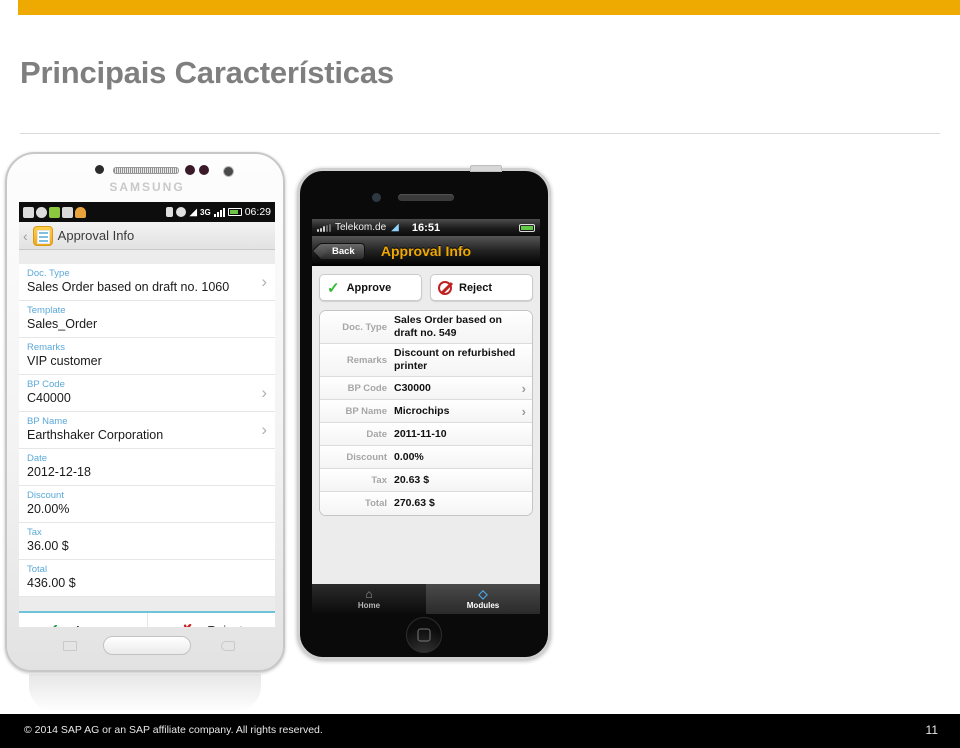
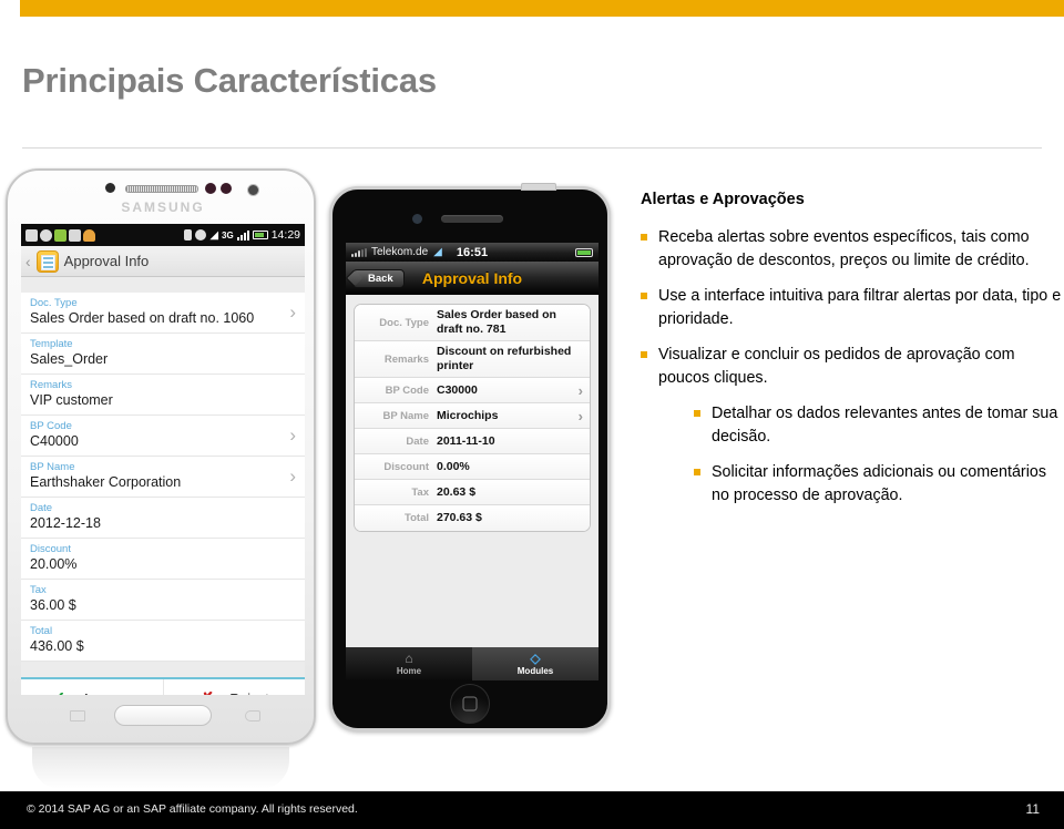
  Principais Características
  SAMSUNG
  ◢
  3G
- 06:29
+ 14:29
  ‹
  Approval Info
  Doc. Type
  Sales Order based on draft no. 1060
  ›
  Template
  Sales_Order
  Remarks
  VIP customer
  BP Code
  C40000
  ›
  BP Name
  Earthshaker Corporation
  ›
  Date
  2012-12-18
  Discount
  20.00%
  Tax
  36.00 $
  Total
  436.00 $
  Telekom.de
  ◢
  16:51
  Back
  Approval Info
- ✓
- Approve
- Reject
  Doc. Type
- Sales Order based on draft no. 549
+ Sales Order based on draft no. 781
  Remarks
  Discount on refurbished printer
  BP Code
  C30000
  ›
  BP Name
  Microchips
  ›
  Date
  2011-11-10
  Discount
  0.00%
  Tax
  20.63 $
  Total
  270.63 $
  ⌂
  Home
  ◇
  Modules
+ Alertas e Aprovações
+ Receba alertas sobre eventos específicos, tais como aprovação de descontos, preços ou limite de crédito.
+ Use a interface intuitiva para filtrar alertas por data, tipo e prioridade.
+ Visualizar e concluir os pedidos de aprovação com poucos cliques.
+ Detalhar os dados relevantes antes de tomar sua decisão.
+ Solicitar informações adicionais ou comentários no processo de aprovação.
  © 2014 SAP AG or an SAP affiliate company. All rights reserved.
  11
